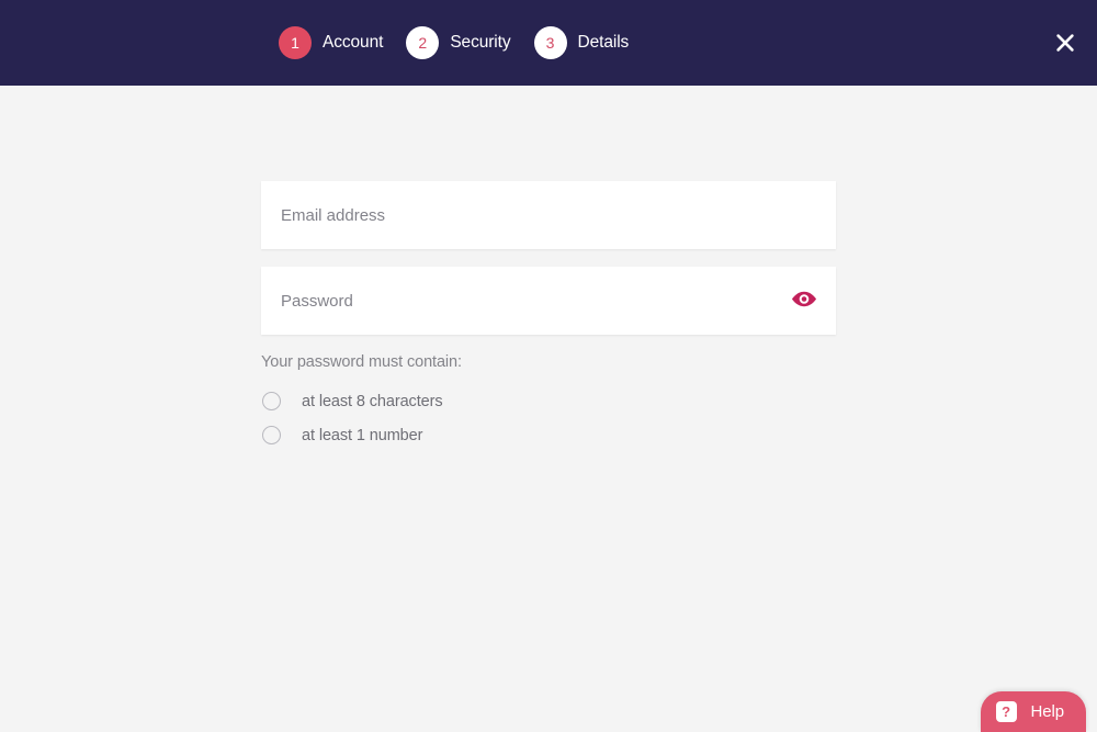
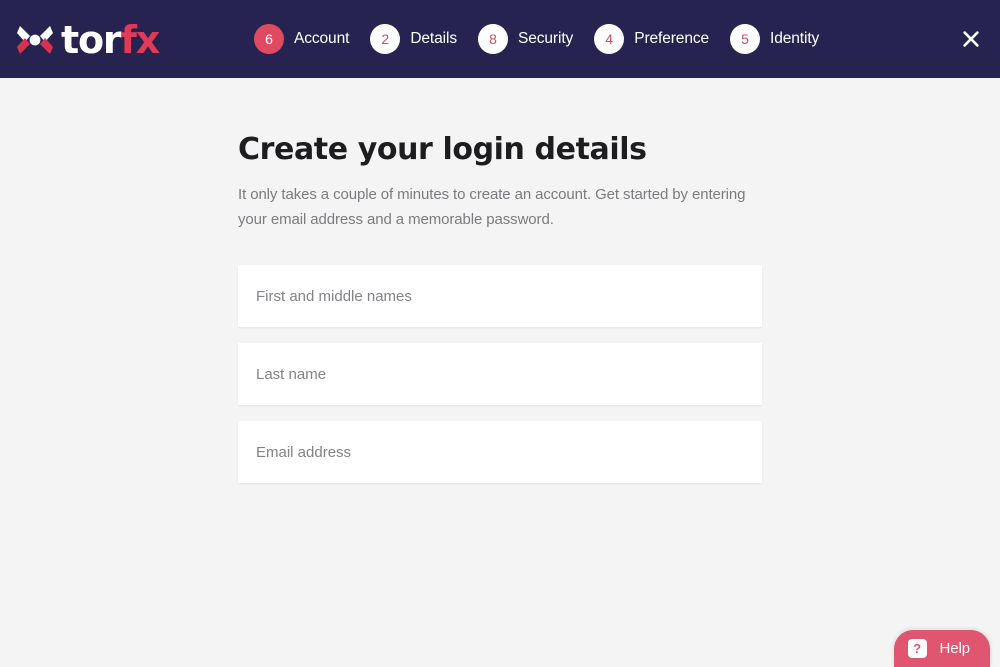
+ torfx
- 1
+ 6
  Account
  2
- Security
+ Details
- 3
+ 8
- Details
+ Security
+ 4
+ Preference
+ 5
+ Identity
+ Create your login details
+ It only takes a couple of minutes to create an account. Get started by entering your email address and a memorable password.
+ First and middle names
+ Last name
  Email address
- Password
- Your password must contain:
- at least 8 characters
- at least 1 number
  ?
  Help
